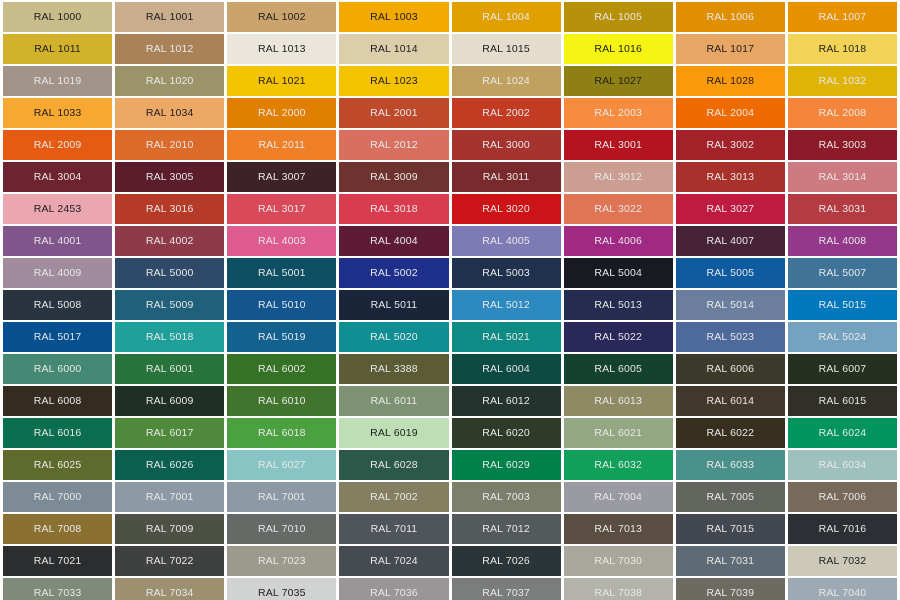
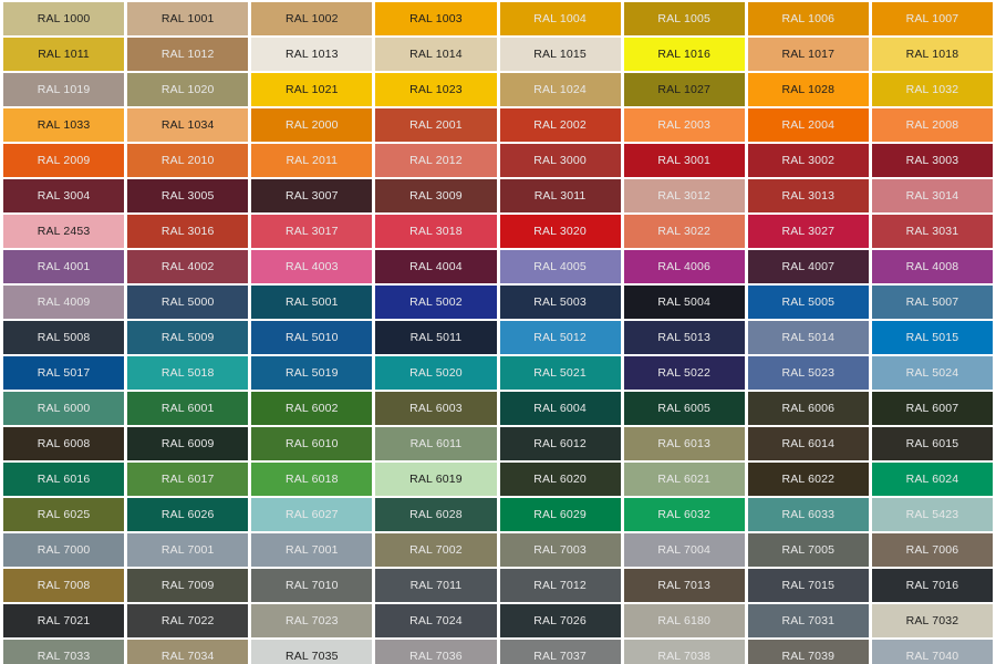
  RAL 1000
  RAL 1001
  RAL 1002
  RAL 1003
  RAL 1004
  RAL 1005
  RAL 1006
  RAL 1007
  RAL 1011
  RAL 1012
  RAL 1013
  RAL 1014
  RAL 1015
  RAL 1016
  RAL 1017
  RAL 1018
  RAL 1019
  RAL 1020
  RAL 1021
  RAL 1023
  RAL 1024
  RAL 1027
  RAL 1028
  RAL 1032
  RAL 1033
  RAL 1034
  RAL 2000
  RAL 2001
  RAL 2002
  RAL 2003
  RAL 2004
  RAL 2008
  RAL 2009
  RAL 2010
  RAL 2011
  RAL 2012
  RAL 3000
  RAL 3001
  RAL 3002
  RAL 3003
  RAL 3004
  RAL 3005
  RAL 3007
  RAL 3009
  RAL 3011
  RAL 3012
  RAL 3013
  RAL 3014
  RAL 2453
  RAL 3016
  RAL 3017
  RAL 3018
  RAL 3020
  RAL 3022
  RAL 3027
  RAL 3031
  RAL 4001
  RAL 4002
  RAL 4003
  RAL 4004
  RAL 4005
  RAL 4006
  RAL 4007
  RAL 4008
  RAL 4009
  RAL 5000
  RAL 5001
  RAL 5002
  RAL 5003
  RAL 5004
  RAL 5005
  RAL 5007
  RAL 5008
  RAL 5009
  RAL 5010
  RAL 5011
  RAL 5012
  RAL 5013
  RAL 5014
  RAL 5015
  RAL 5017
  RAL 5018
  RAL 5019
  RAL 5020
  RAL 5021
  RAL 5022
  RAL 5023
  RAL 5024
  RAL 6000
  RAL 6001
  RAL 6002
- RAL 3388
+ RAL 6003
  RAL 6004
  RAL 6005
  RAL 6006
  RAL 6007
  RAL 6008
  RAL 6009
  RAL 6010
  RAL 6011
  RAL 6012
  RAL 6013
  RAL 6014
  RAL 6015
  RAL 6016
  RAL 6017
  RAL 6018
  RAL 6019
  RAL 6020
  RAL 6021
  RAL 6022
  RAL 6024
  RAL 6025
  RAL 6026
  RAL 6027
  RAL 6028
  RAL 6029
  RAL 6032
  RAL 6033
- RAL 6034
+ RAL 5423
  RAL 7000
  RAL 7001
  RAL 7001
  RAL 7002
  RAL 7003
  RAL 7004
  RAL 7005
  RAL 7006
  RAL 7008
  RAL 7009
  RAL 7010
  RAL 7011
  RAL 7012
  RAL 7013
  RAL 7015
  RAL 7016
  RAL 7021
  RAL 7022
  RAL 7023
  RAL 7024
  RAL 7026
- RAL 7030
+ RAL 6180
  RAL 7031
  RAL 7032
  RAL 7033
  RAL 7034
  RAL 7035
  RAL 7036
  RAL 7037
  RAL 7038
  RAL 7039
  RAL 7040
